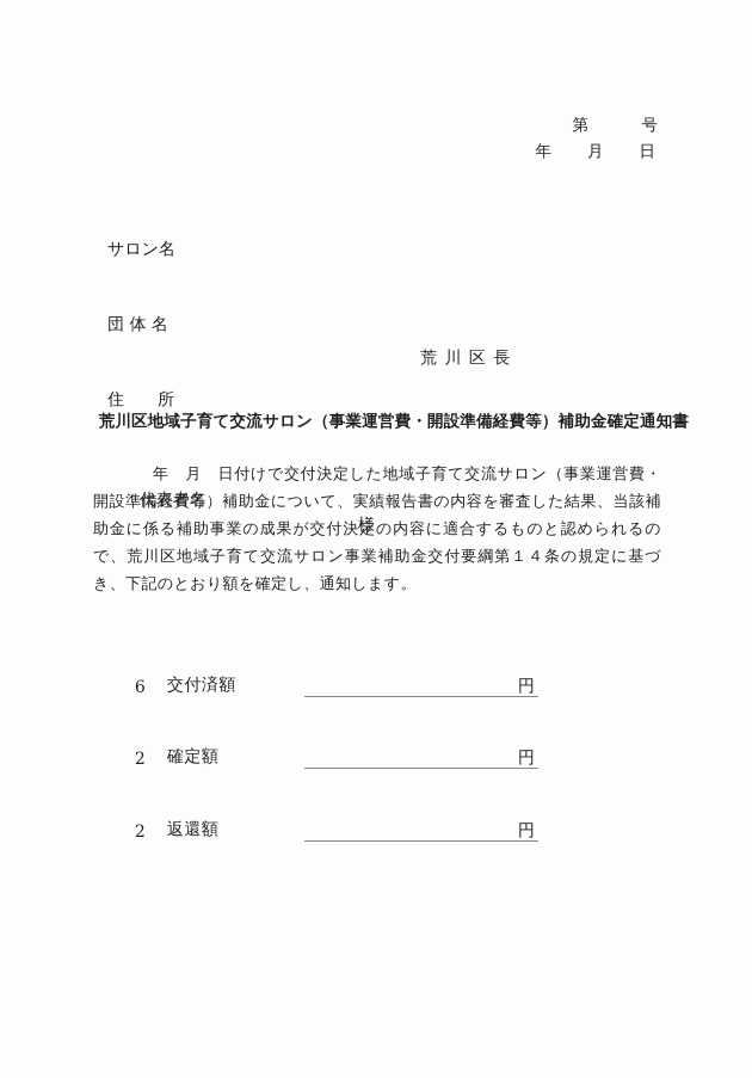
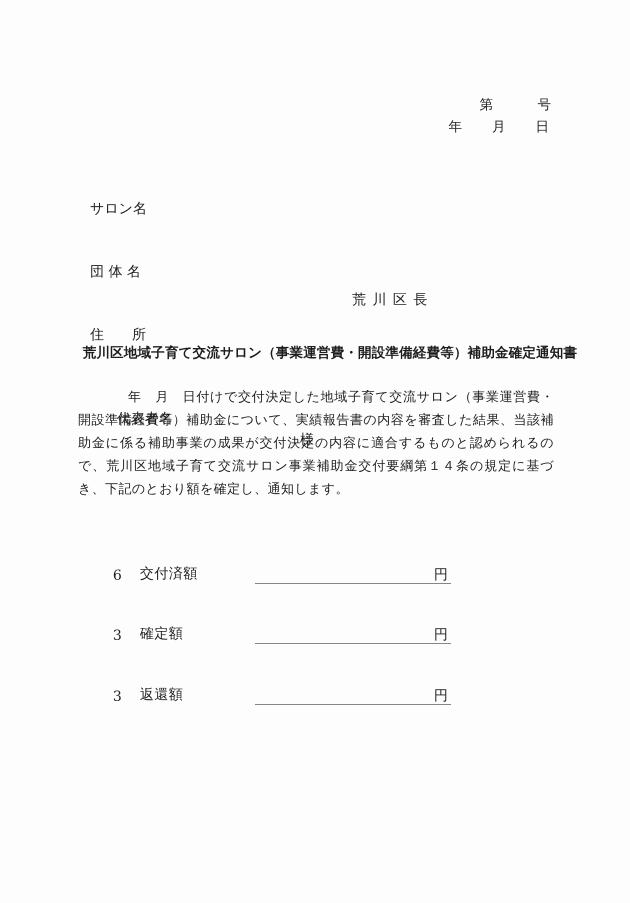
  第 号
  年 月 日
  サロン名
  団 体 名
  住 所
  代表者名
  様
  荒 川 区 長
  荒川区地域子育て交流サロン（事業運営費・開設準備経費等）補助金確定通知書
  年 月 日付けで交付決定した地域子育て交流サロン（事業運営費・開設準備経費等）補助金について、実績報告書の内容を審査した結果、当該補助金に係る補助事業の成果が交付決定の内容に適合するものと認められるので、荒川区地域子育て交流サロン事業補助金交付要綱第１４条の規定に基づき、下記のとおり額を確定し、通知します。
  6 交付済額 円
- 2 確定額 円
+ 3 確定額 円
- 2 返還額 円
+ 3 返還額 円
